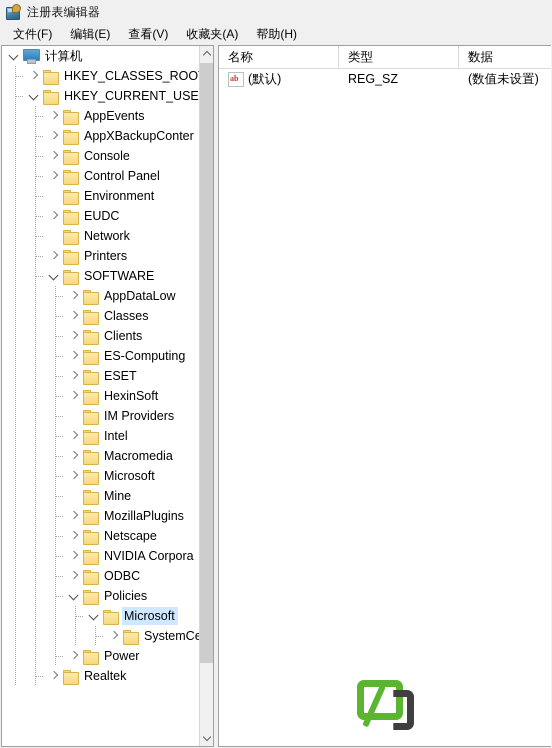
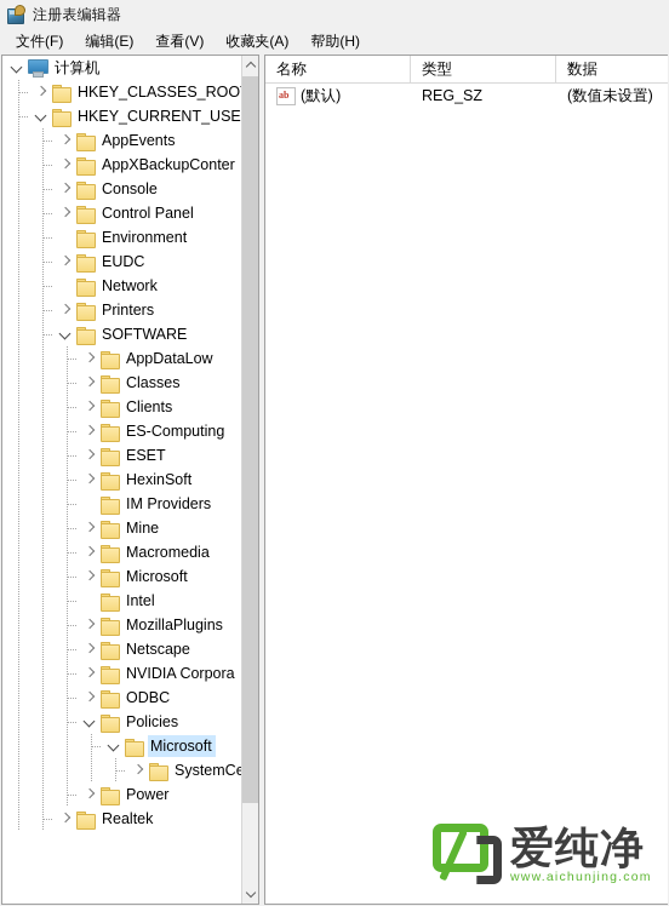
  注册表编辑器
  文件(F)
  编辑(E)
  查看(V)
  收藏夹(A)
  帮助(H)
  计算机
  HKEY_CLASSES_ROO
  HKEY_CURRENT_USE
  AppEvents
  AppXBackupConter
  Console
  Control Panel
  Environment
  EUDC
  Network
  Printers
  SOFTWARE
  AppDataLow
  Classes
  Clients
  ES-Computing
  ESET
  HexinSoft
  IM Providers
- Intel
+ Mine
  Macromedia
  Microsoft
- Mine
+ Intel
  MozillaPlugins
  Netscape
  NVIDIA Corpora
  ODBC
  Policies
  Microsoft
  SystemC
  Power
  Realtek
  名称
  类型
  数据
  ab
  (默认)
  REG_SZ
  (数值未设置)
+ 爱纯净
+ www.aichunjing.com
